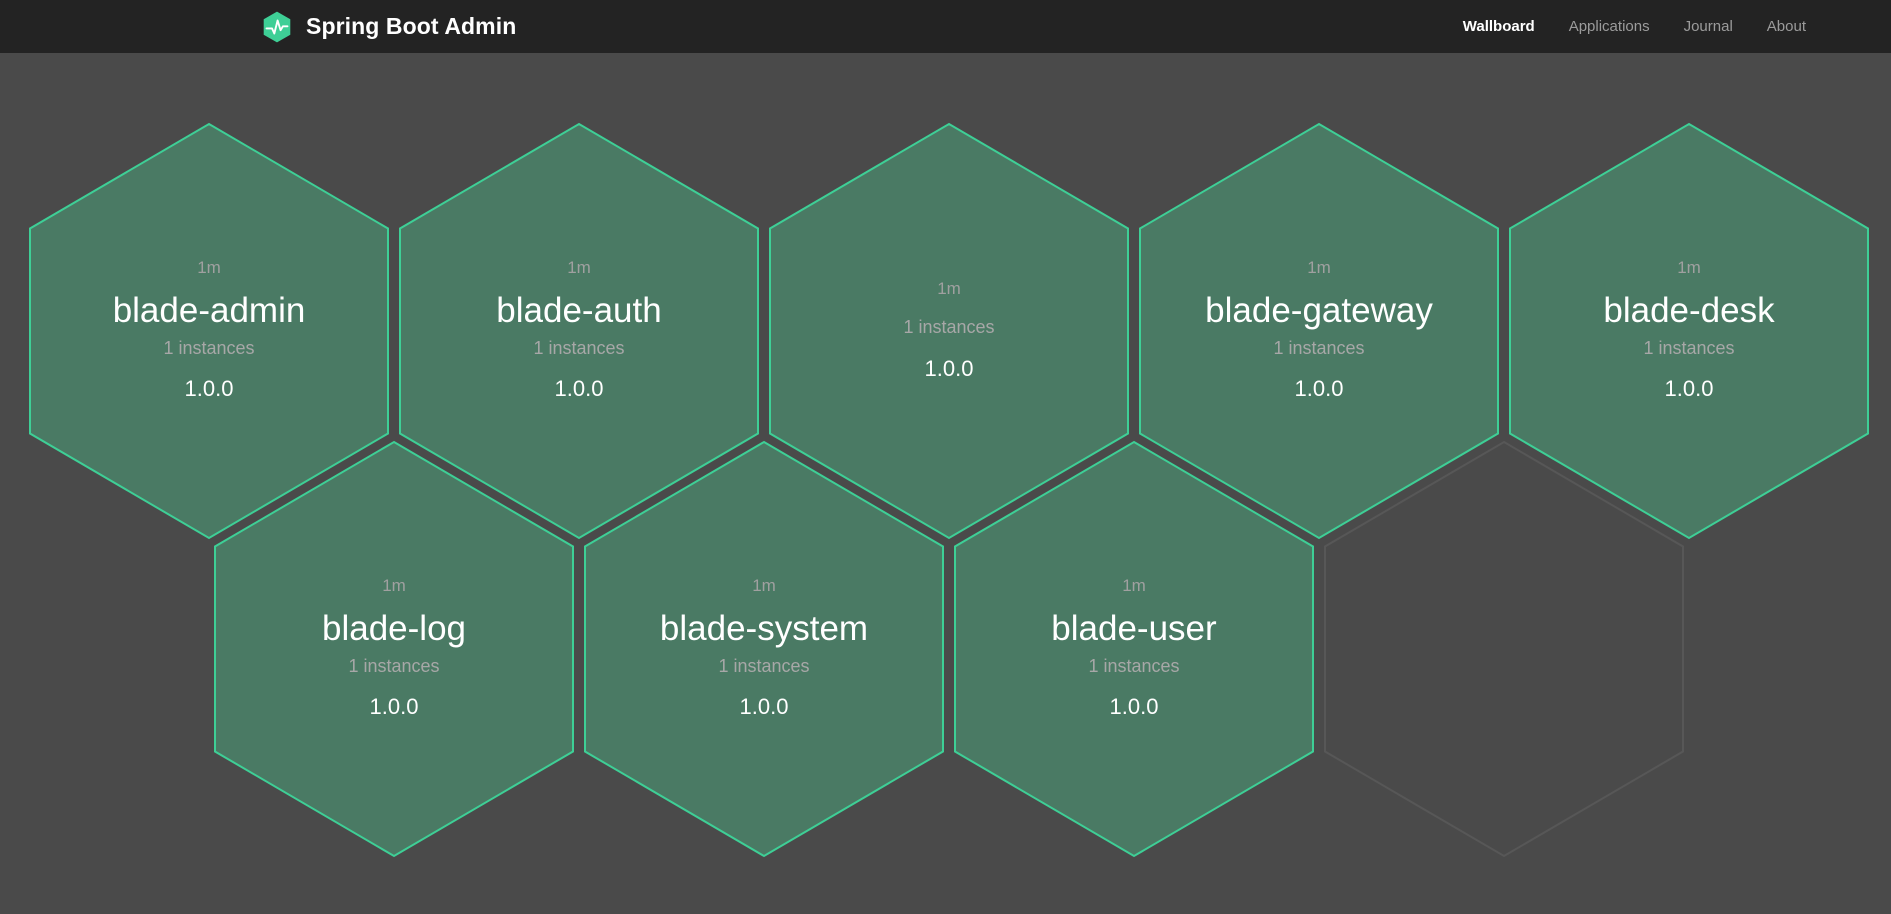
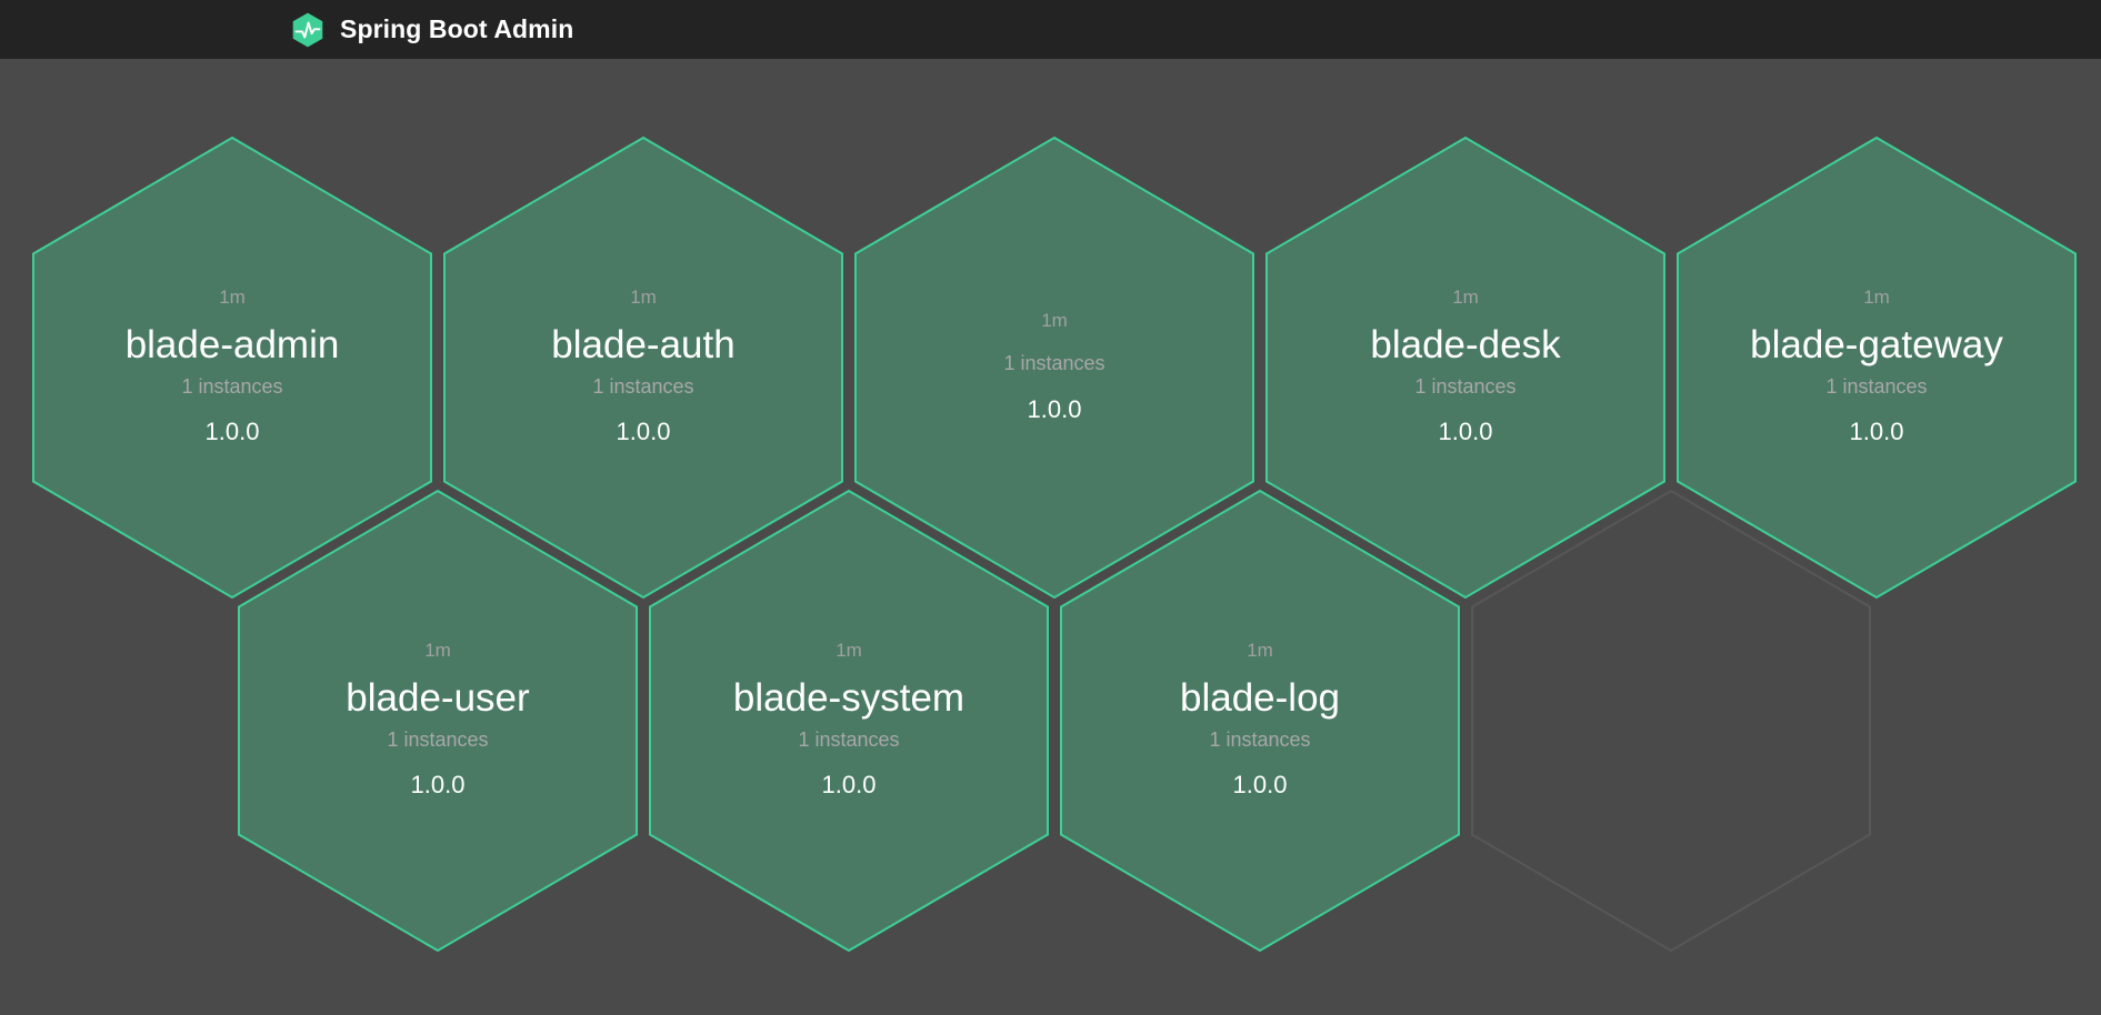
  Spring Boot Admin
- Wallboard
- Applications
- Journal
- About
  1m
  blade-admin
  1 instances
  1.0.0
  1m
  blade-auth
  1 instances
  1.0.0
  1m
  1 instances
  1.0.0
  1m
- blade-gateway
+ blade-desk
  1 instances
  1.0.0
  1m
- blade-desk
+ blade-gateway
  1 instances
  1.0.0
  1m
- blade-log
+ blade-user
  1 instances
  1.0.0
  1m
  blade-system
  1 instances
  1.0.0
  1m
- blade-user
+ blade-log
  1 instances
  1.0.0
